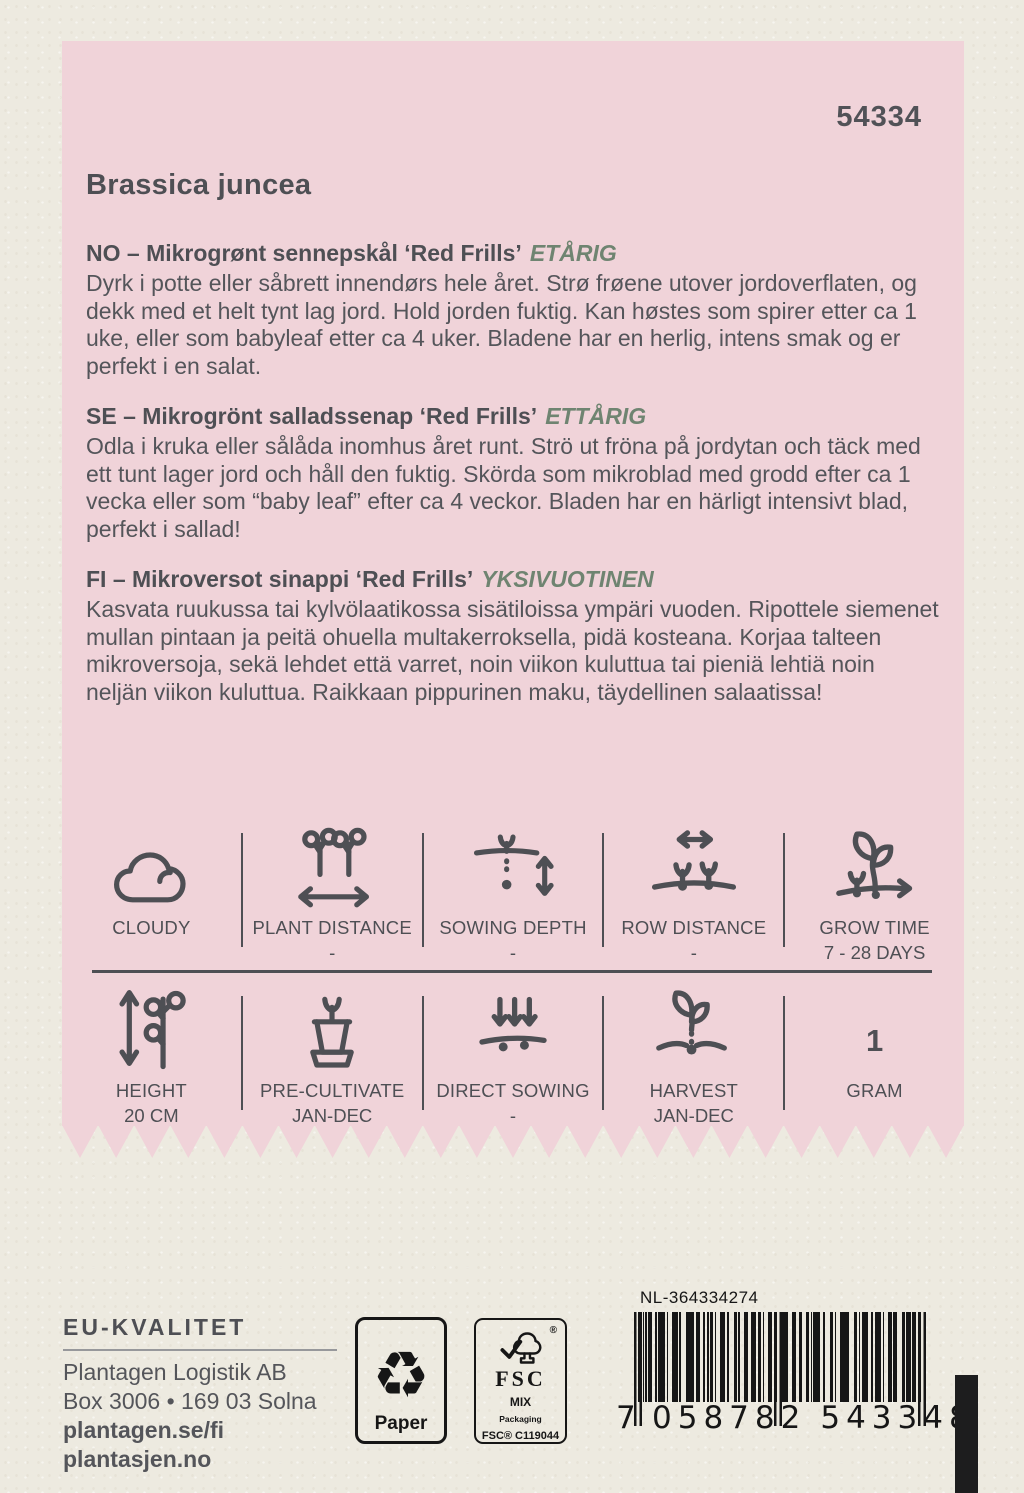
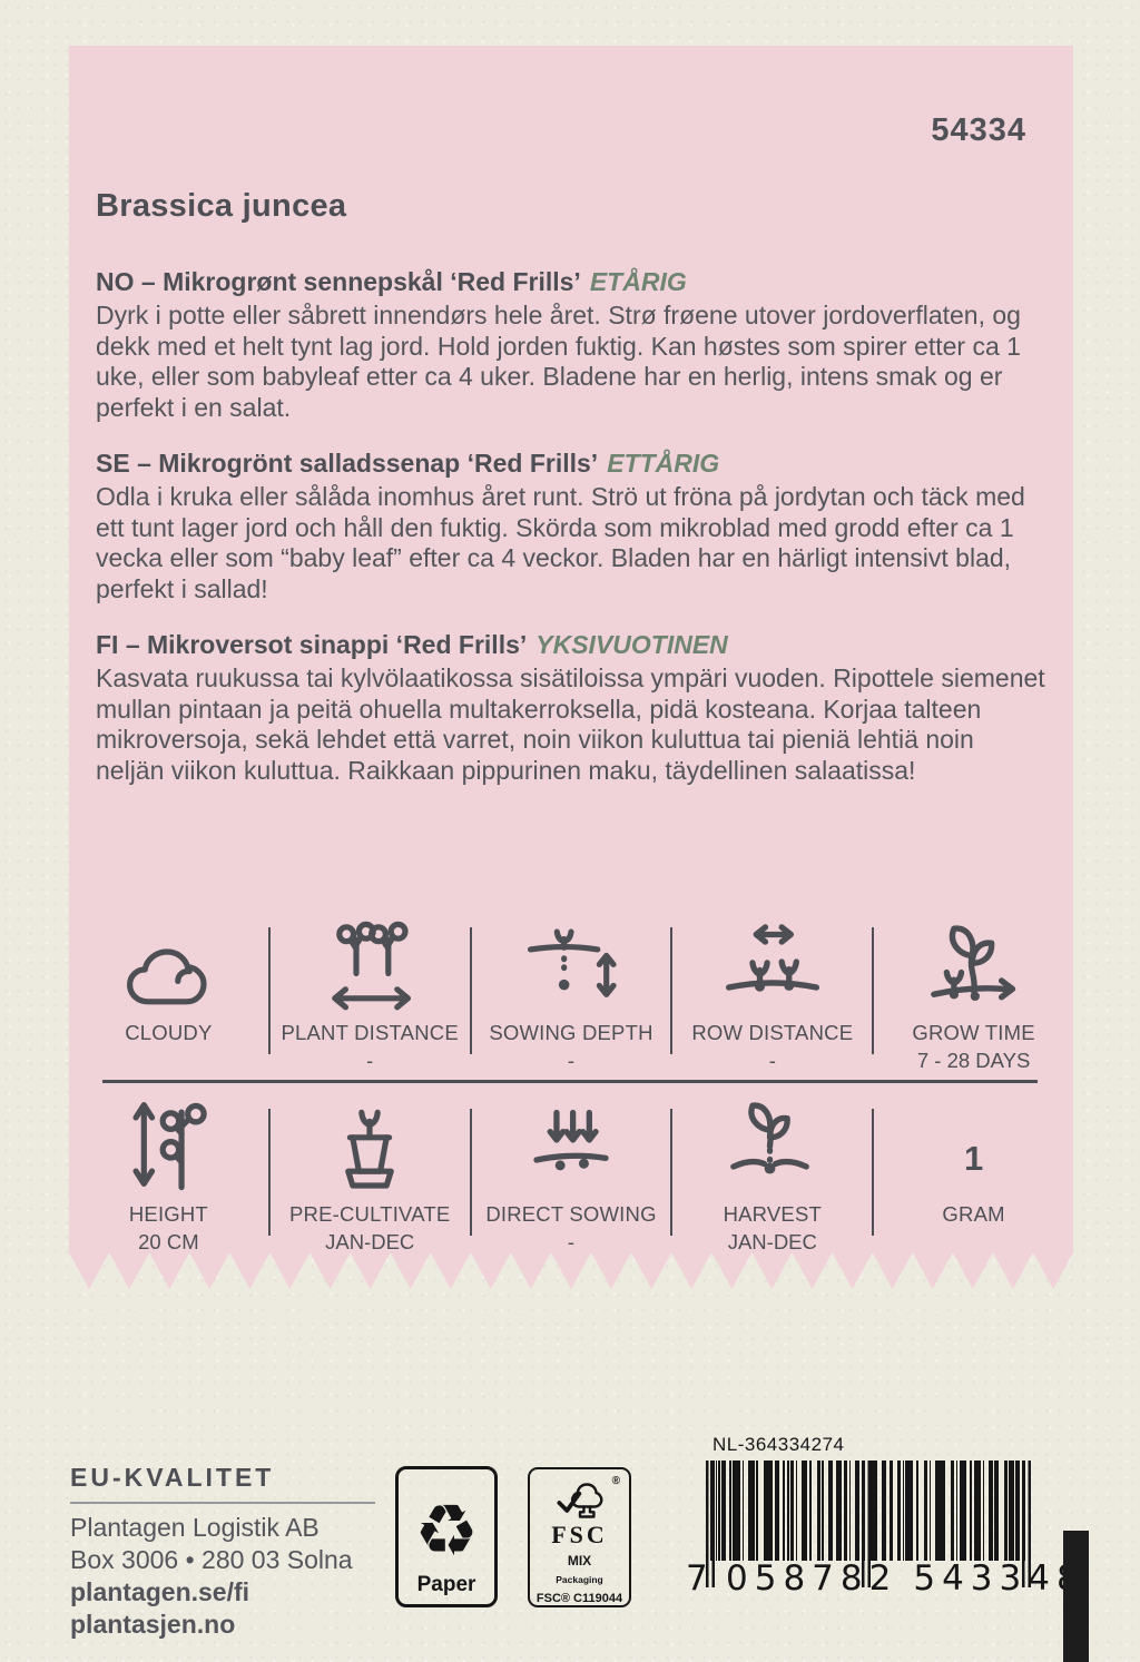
  54334
  Brassica juncea
  NO – Mikrogrønt sennepskål ‘Red Frills’ ETÅRIG
  Dyrk i potte eller såbrett innendørs hele året. Strø frøene utover jordoverflaten, og dekk med et helt tynt lag jord. Hold jorden fuktig. Kan høstes som spirer etter ca 1 uke, eller som babyleaf etter ca 4 uker. Bladene har en herlig, intens smak og er perfekt i en salat.
  SE – Mikrogrönt salladssenap ‘Red Frills’ ETTÅRIG
  Odla i kruka eller sålåda inomhus året runt. Strö ut fröna på jordytan och täck med ett tunt lager jord och håll den fuktig. Skörda som mikroblad med grodd efter ca 1 vecka eller som “baby leaf” efter ca 4 veckor. Bladen har en härligt intensivt blad, perfekt i sallad!
  FI – Mikroversot sinappi ‘Red Frills’ YKSIVUOTINEN
  Kasvata ruukussa tai kylvölaatikossa sisätiloissa ympäri vuoden. Ripottele siemenet mullan pintaan ja peitä ohuella multakerroksella, pidä kosteana. Korjaa talteen mikroversoja, sekä lehdet että varret, noin viikon kuluttua tai pieniä lehtiä noin neljän viikon kuluttua. Raikkaan pippurinen maku, täydellinen salaatissa!
  CLOUDY
  PLANT DISTANCE
  -
  SOWING DEPTH
  -
  ROW DISTANCE
  -
  GROW TIME
  7 - 28 DAYS
  HEIGHT
  20 CM
  PRE-CULTIVATE
  JAN-DEC
  DIRECT SOWING
  -
  HARVEST
  JAN-DEC
  1
  GRAM
  EU-KVALITET
  Plantagen Logistik AB
- Box 3006 • 169 03 Solna
+ Box 3006 • 280 03 Solna
  plantagen.se/fi
  plantasjen.no
  ♻
  Paper
  ®
  FSC
  MIX
  Packaging
  FSC® C119044
  NL-364334274
  7
  058782
  54334
